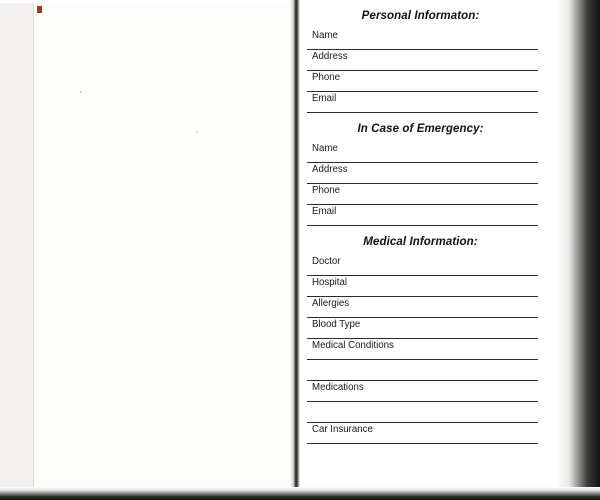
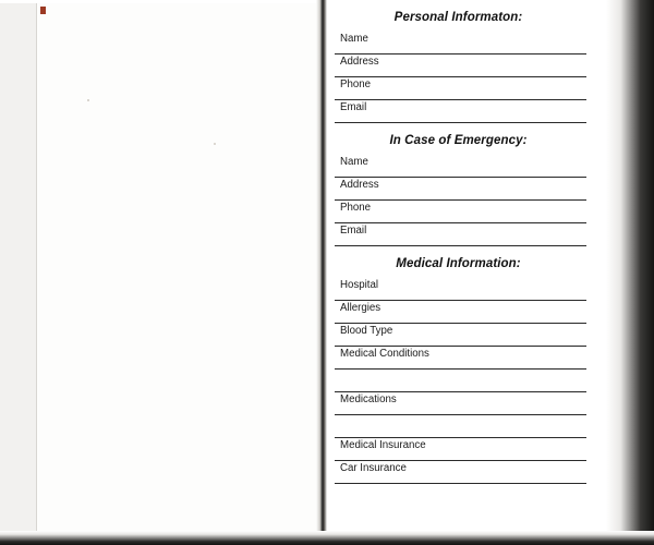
  Personal Informaton:
  Name
  Address
  Phone
  Email
  In Case of Emergency:
  Name
  Address
  Phone
  Email
  Medical Information:
- Doctor
  Hospital
  Allergies
  Blood Type
  Medical Conditions
  Medications
+ Medical Insurance
  Car Insurance
